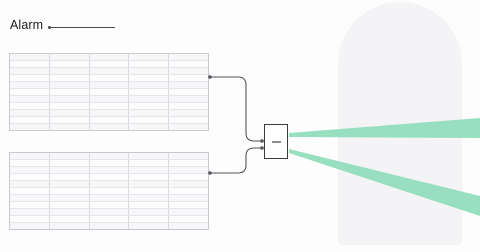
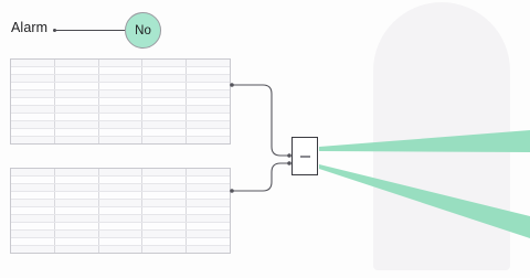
  Alarm
+ No
